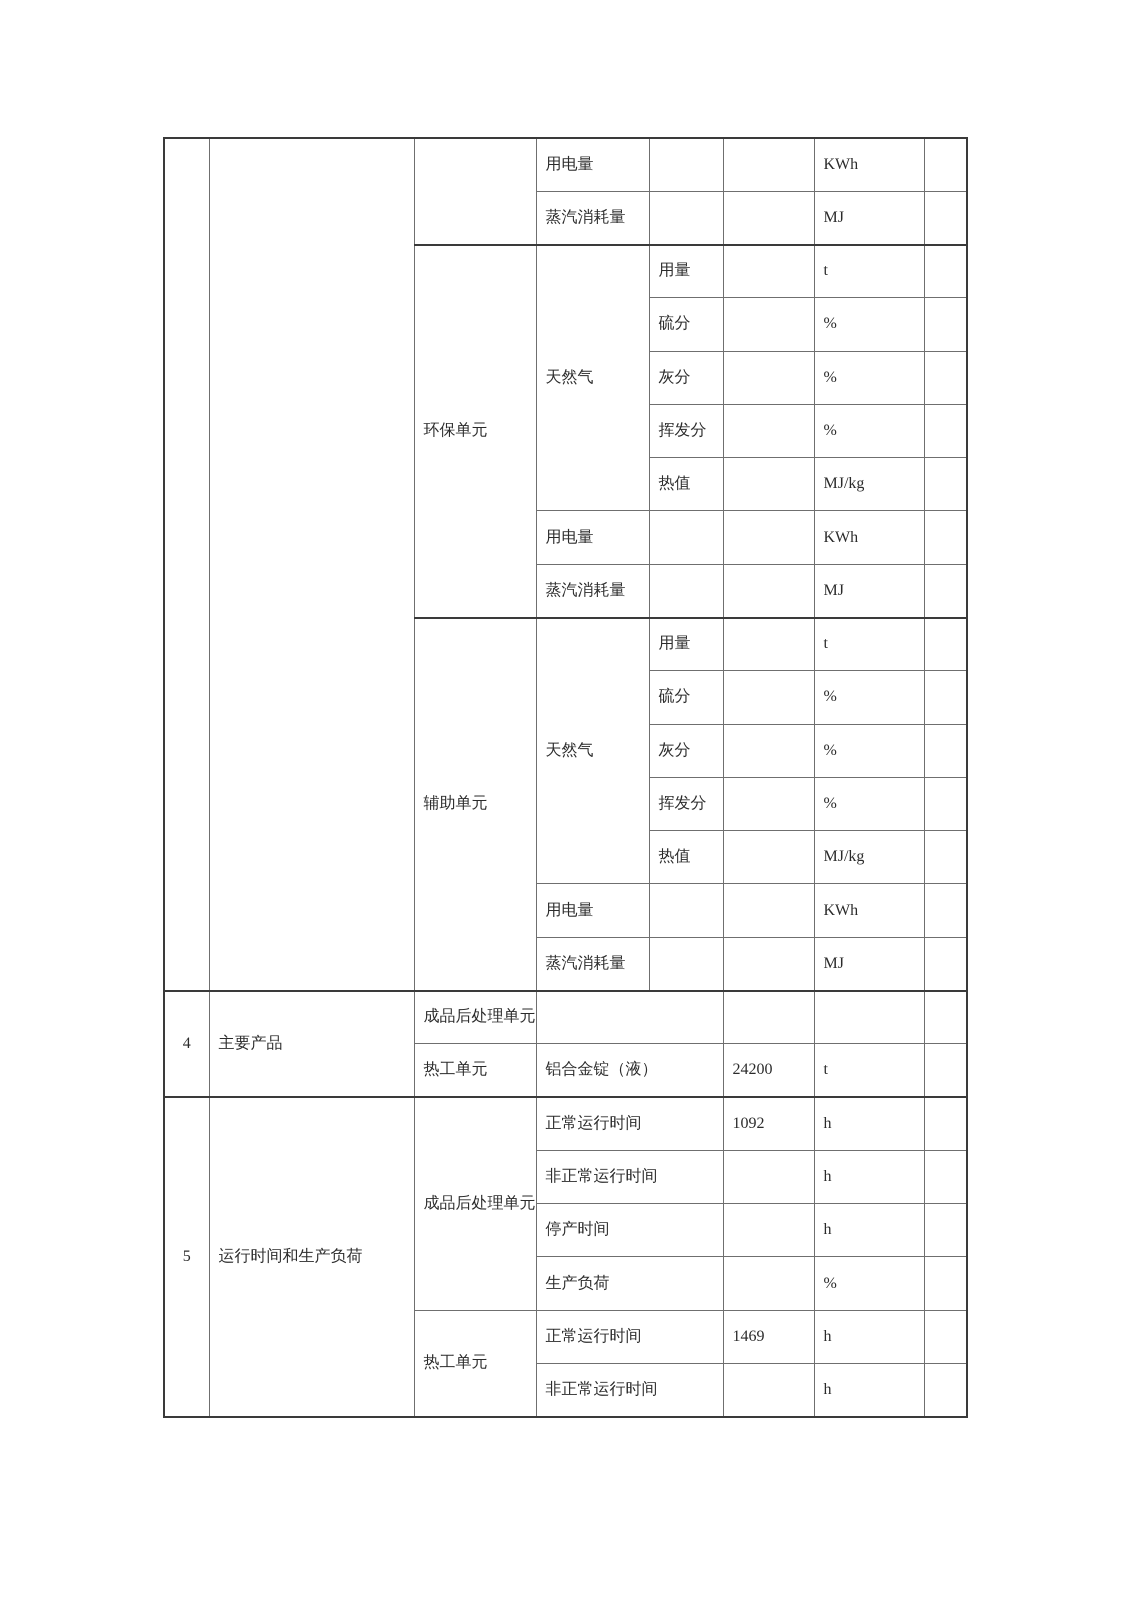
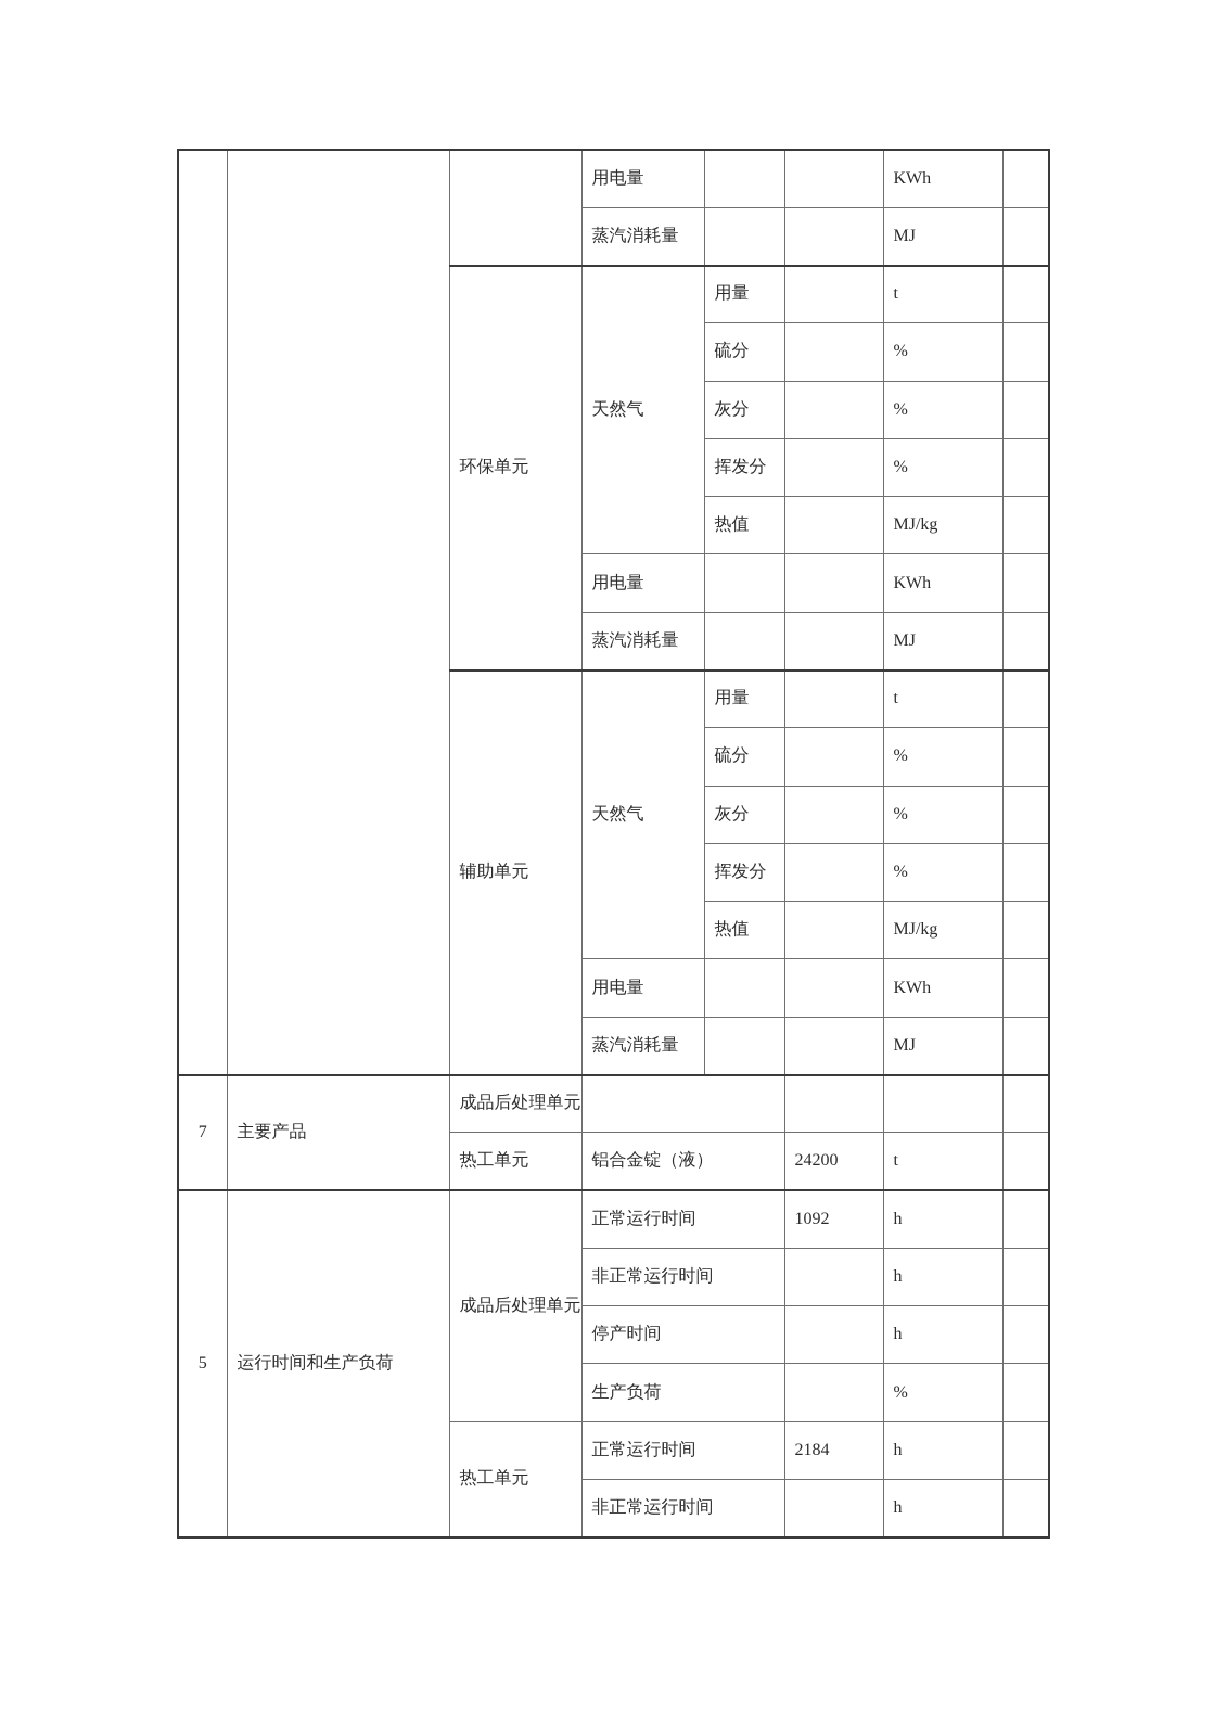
  			用电量			KWh
  蒸汽消耗量			MJ
  环保单元	天然气	用量		t
  硫分		%
  灰分		%
  挥发分		%
  热值		MJ/kg
  用电量			KWh
  蒸汽消耗量			MJ
  辅助单元	天然气	用量		t
  硫分		%
  灰分		%
  挥发分		%
  热值		MJ/kg
  用电量			KWh
  蒸汽消耗量			MJ
- 4	主要产品	成品后处理单元
+ 7	主要产品	成品后处理单元
  热工单元	铝合金锭（液）	24200	t
  5	运行时间和生产负荷	成品后处理单元	正常运行时间	1092	h
  非正常运行时间		h
  停产时间		h
  生产负荷		%
- 热工单元	正常运行时间	1469	h
+ 热工单元	正常运行时间	2184	h
  非正常运行时间		h
